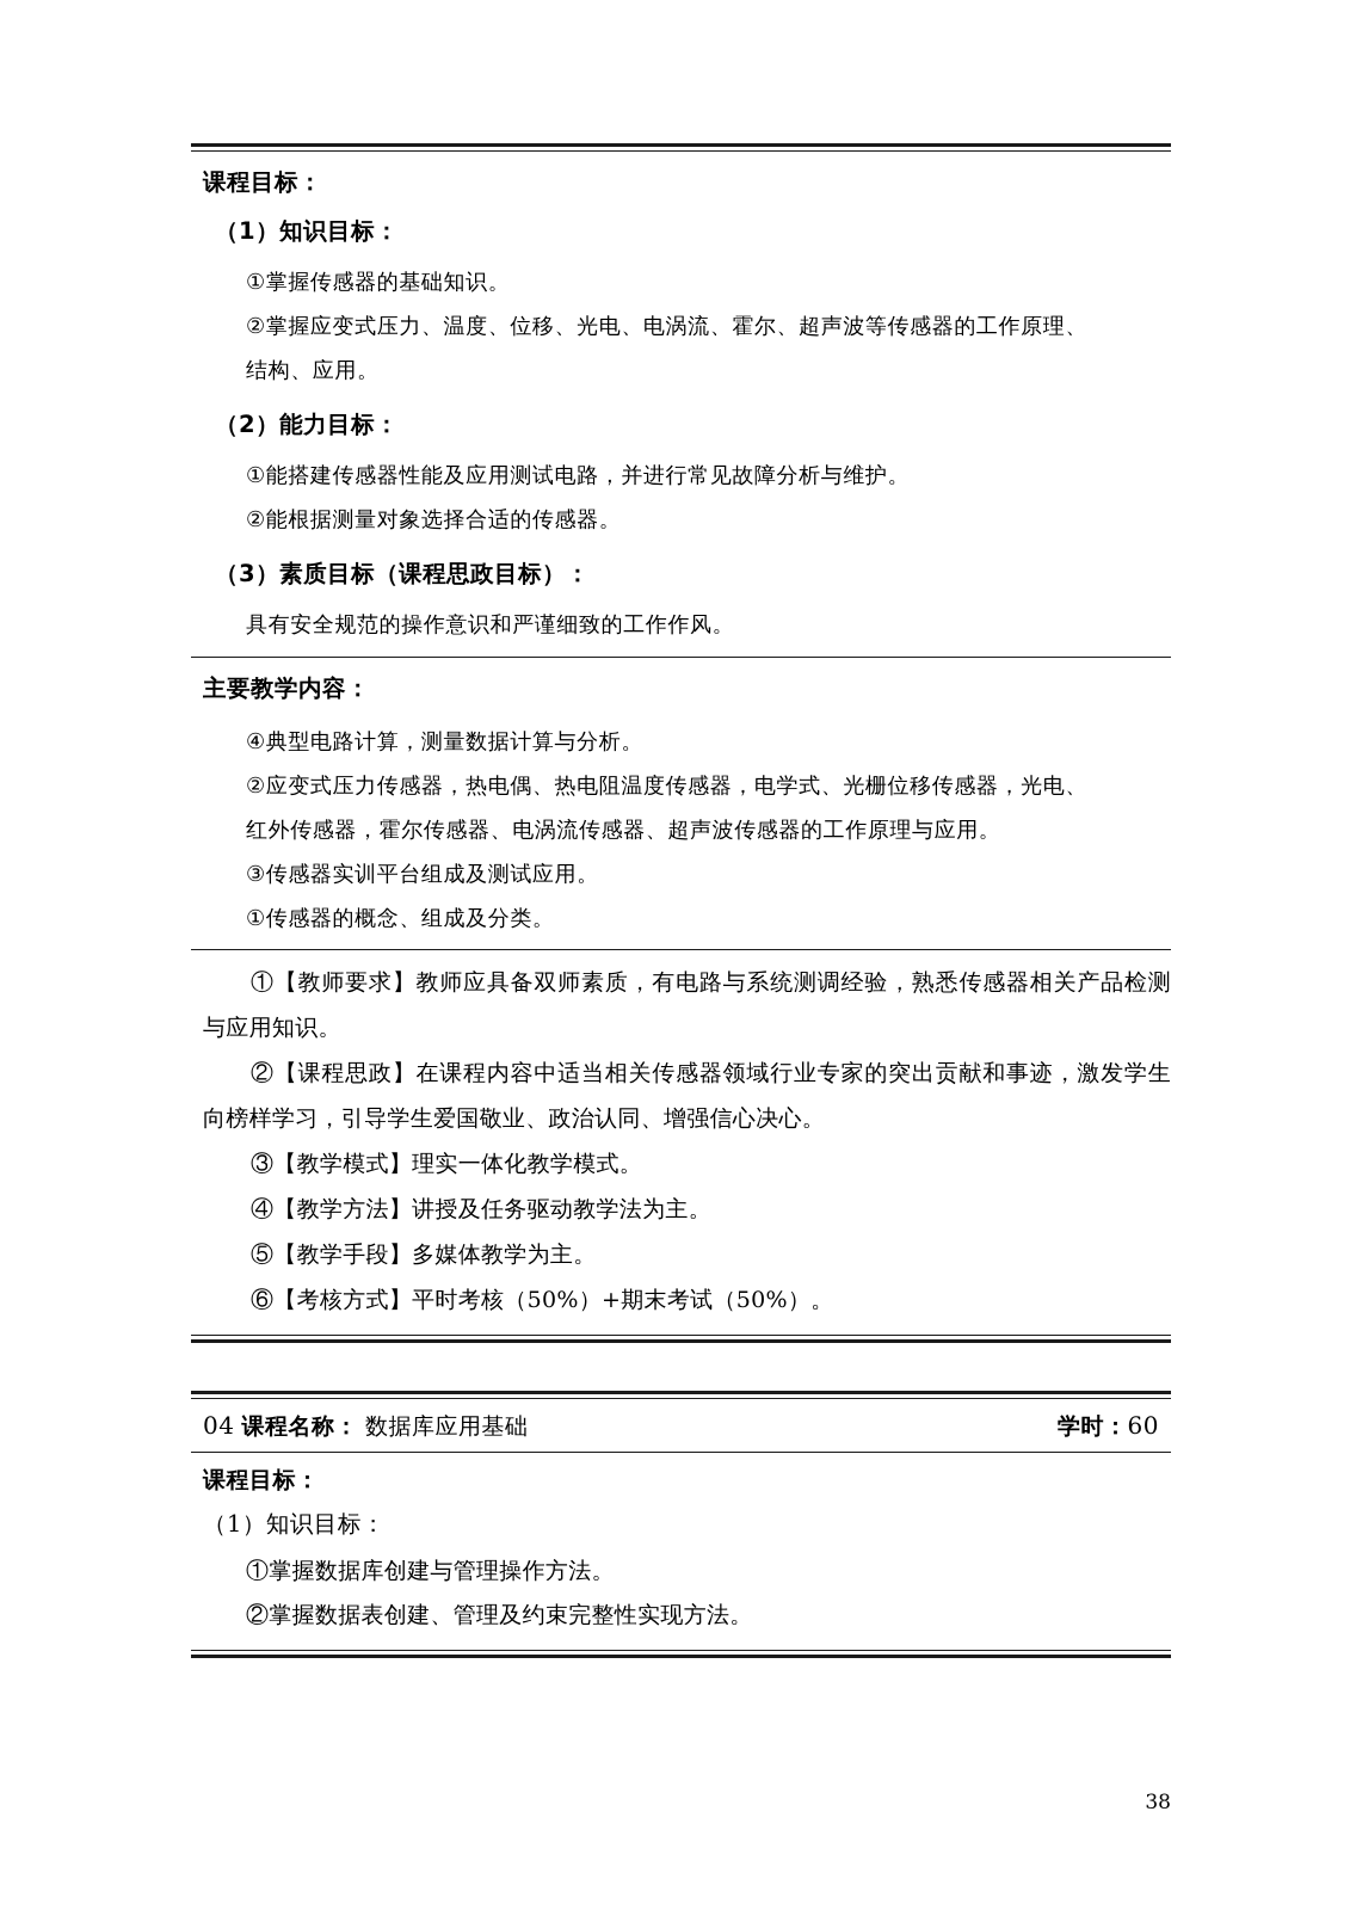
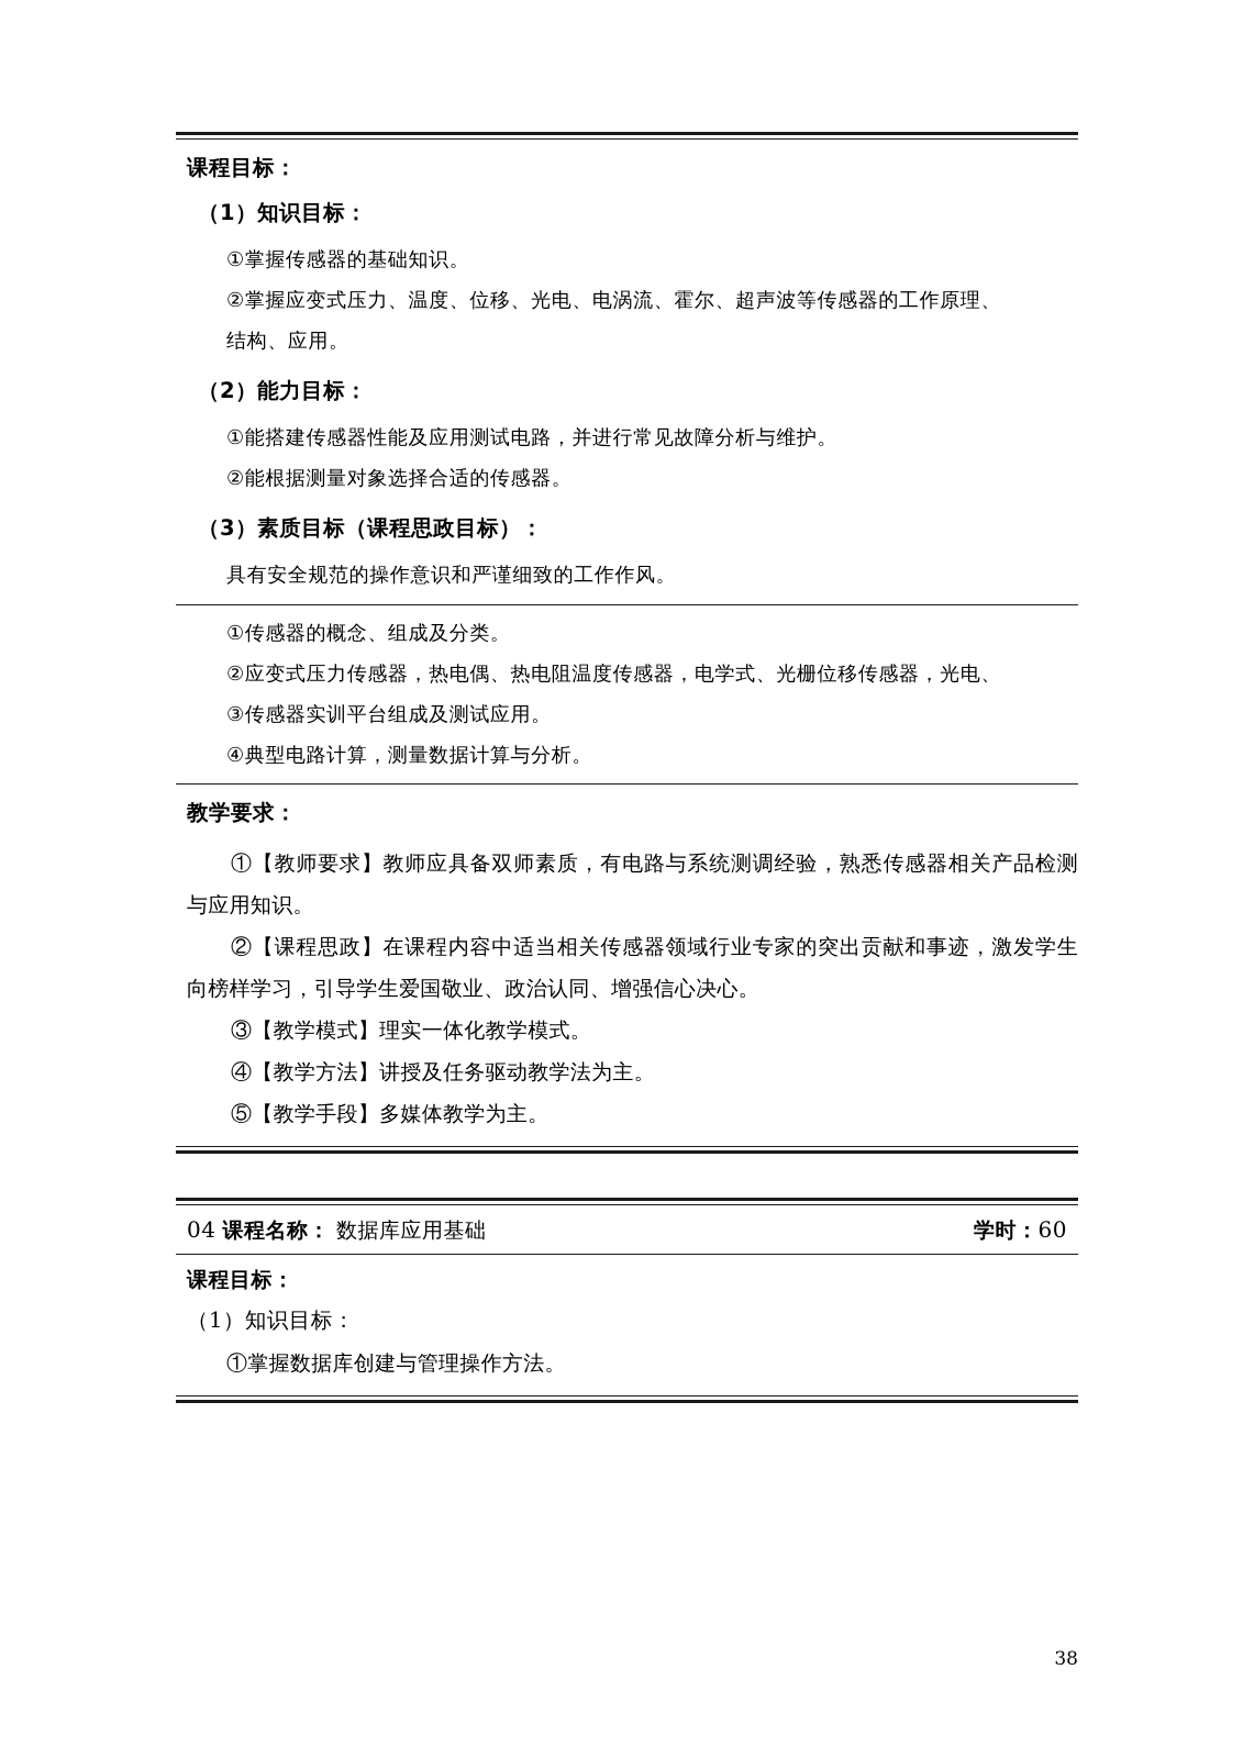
  课程目标：
  （1）知识目标：
  ①掌握传感器的基础知识。
  ②掌握应变式压力、温度、位移、光电、电涡流、霍尔、超声波等传感器的工作原理、
  结构、应用。
  （2）能力目标：
  ①能搭建传感器性能及应用测试电路，并进行常见故障分析与维护。
  ②能根据测量对象选择合适的传感器。
  （3）素质目标（课程思政目标）：
  具有安全规范的操作意识和严谨细致的工作作风。
- 主要教学内容：
- ④典型电路计算，测量数据计算与分析。
+ ①传感器的概念、组成及分类。
  ②应变式压力传感器，热电偶、热电阻温度传感器，电学式、光栅位移传感器，光电、
- 红外传感器，霍尔传感器、电涡流传感器、超声波传感器的工作原理与应用。
  ③传感器实训平台组成及测试应用。
- ①传感器的概念、组成及分类。
+ ④典型电路计算，测量数据计算与分析。
+ 教学要求：
  ①【教师要求】教师应具备双师素质，有电路与系统测调经验，熟悉传感器相关产品检测与应用知识。
  ②【课程思政】在课程内容中适当相关传感器领域行业专家的突出贡献和事迹，激发学生向榜样学习，引导学生爱国敬业、政治认同、增强信心决心。
  ③【教学模式】理实一体化教学模式。
  ④【教学方法】讲授及任务驱动教学法为主。
  ⑤【教学手段】多媒体教学为主。
- ⑥【考核方式】平时考核（50%）+期末考试（50%）。
  04
  课程名称：
  数据库应用基础
  学时：60
  课程目标：
  （1）知识目标：
  ①掌握数据库创建与管理操作方法。
- ②掌握数据表创建、管理及约束完整性实现方法。
  38
